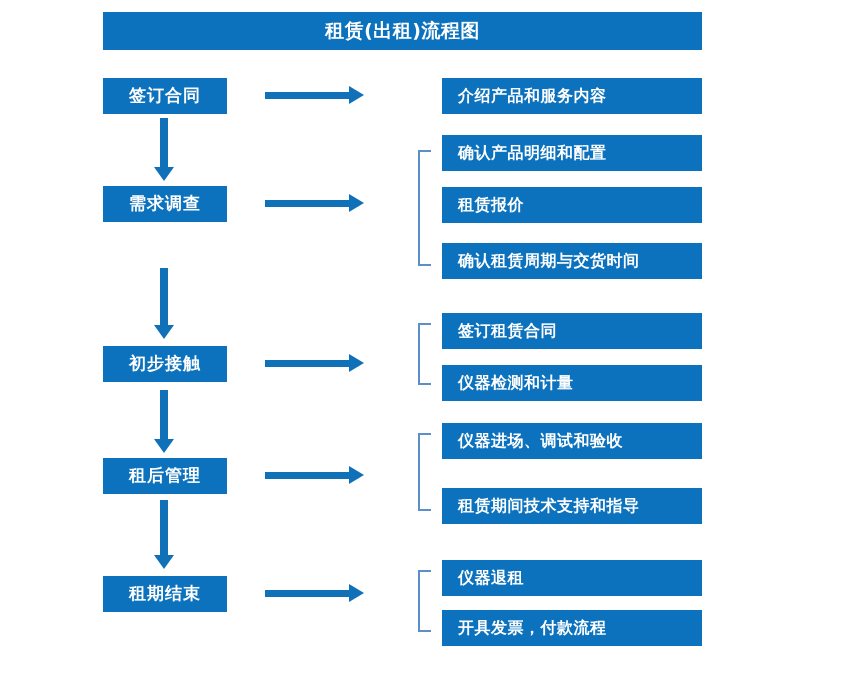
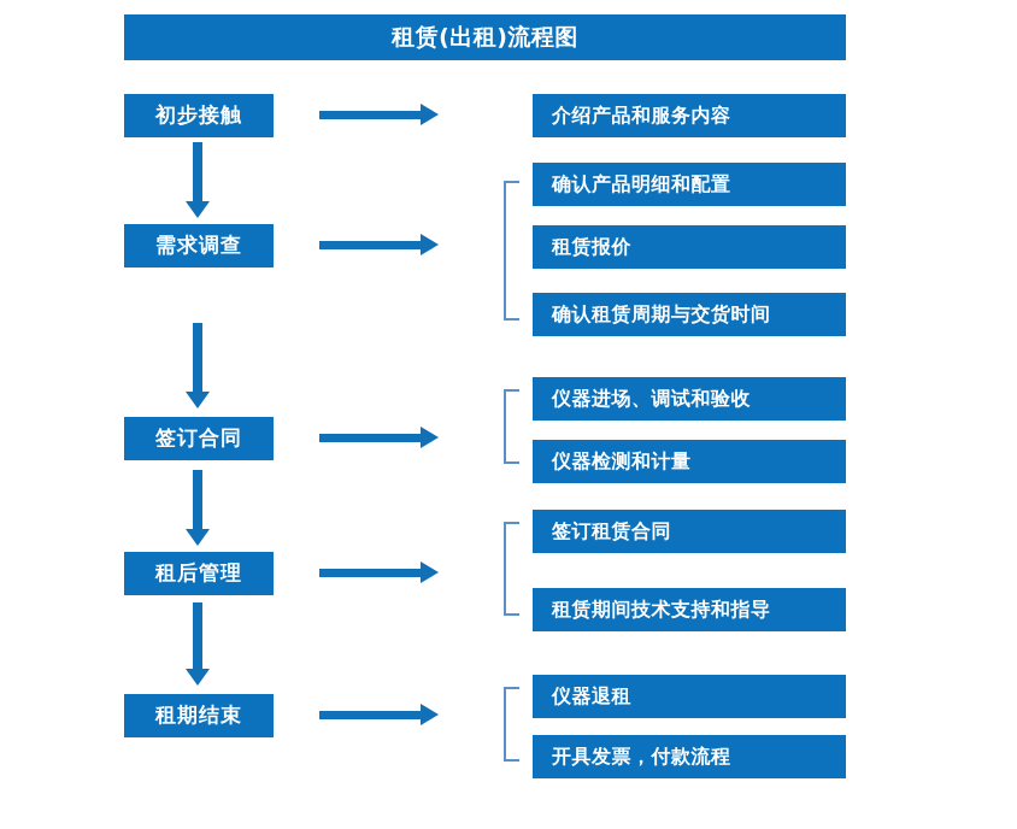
  租赁(出租)流程图
- 签订合同
+ 初步接触
  需求调查
- 初步接触
+ 签订合同
  租后管理
  租期结束
  介绍产品和服务内容
  确认产品明细和配置
  租赁报价
  确认租赁周期与交货时间
- 签订租赁合同
+ 仪器进场、调试和验收
  仪器检测和计量
- 仪器进场、调试和验收
+ 签订租赁合同
  租赁期间技术支持和指导
  仪器退租
  开具发票，付款流程
